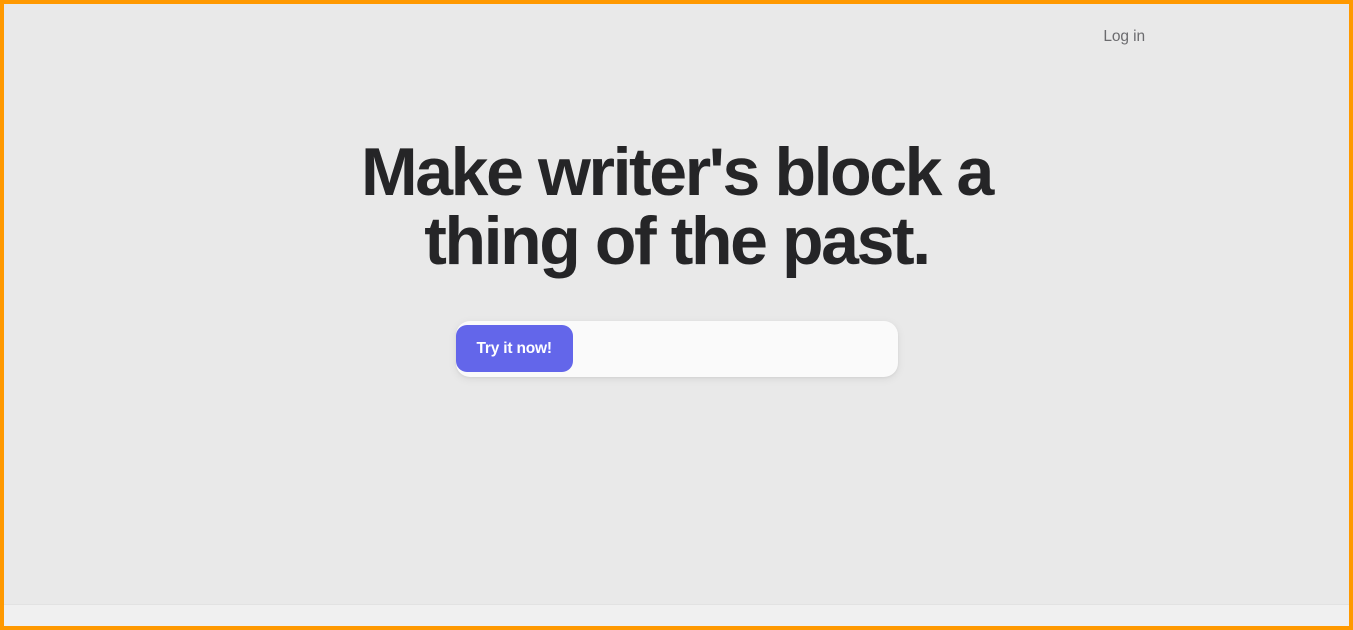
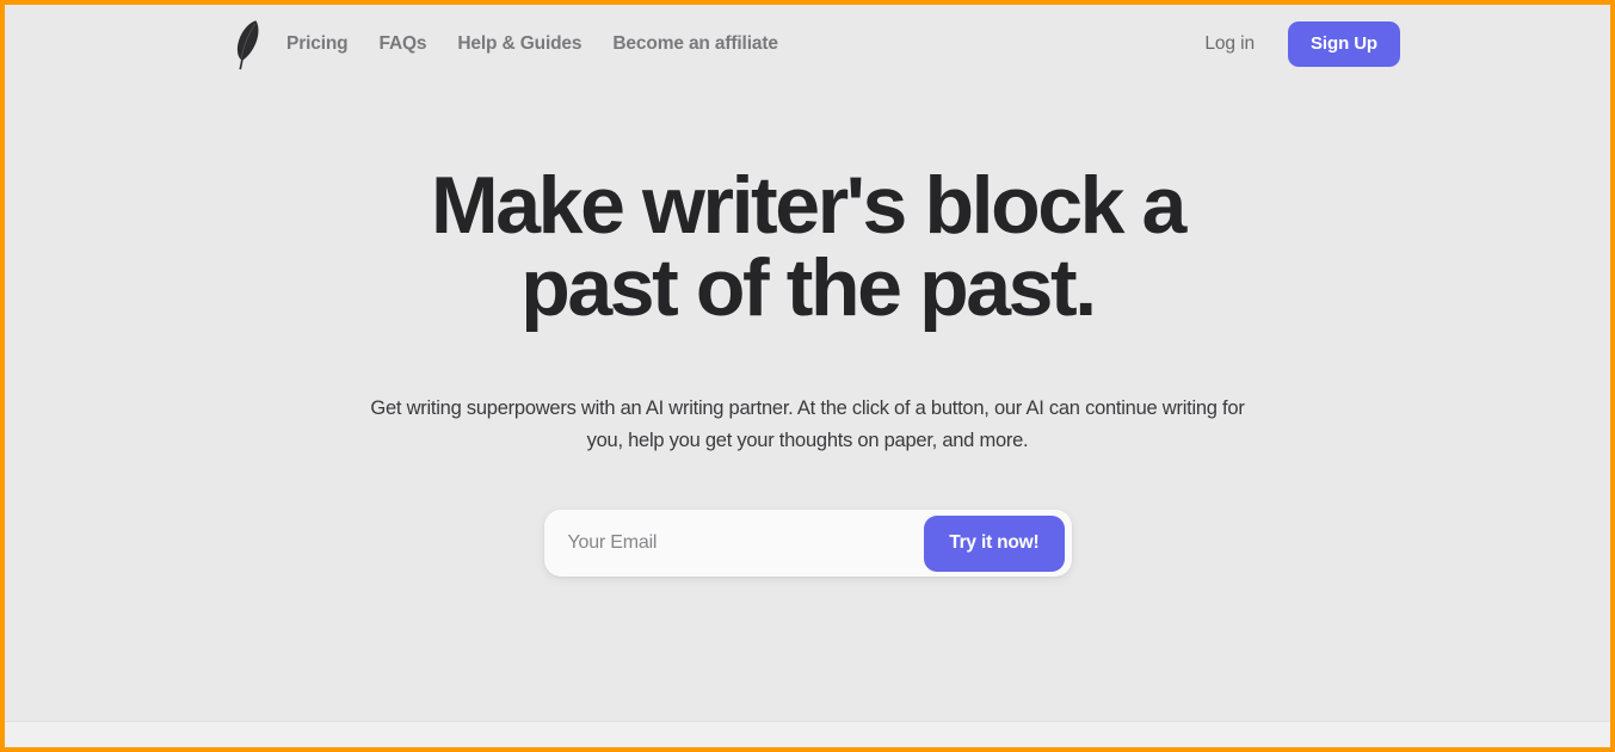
+ Pricing
+ FAQs
+ Help & Guides
+ Become an affiliate
  Log in
+ Sign Up
- Make writer's block a thing of the past.
+ Make writer's block a past of the past.
+ Get writing superpowers with an AI writing partner. At the click of a button, our AI can continue writing for you, help you get your thoughts on paper, and more.
+ Your Email
  Try it now!
